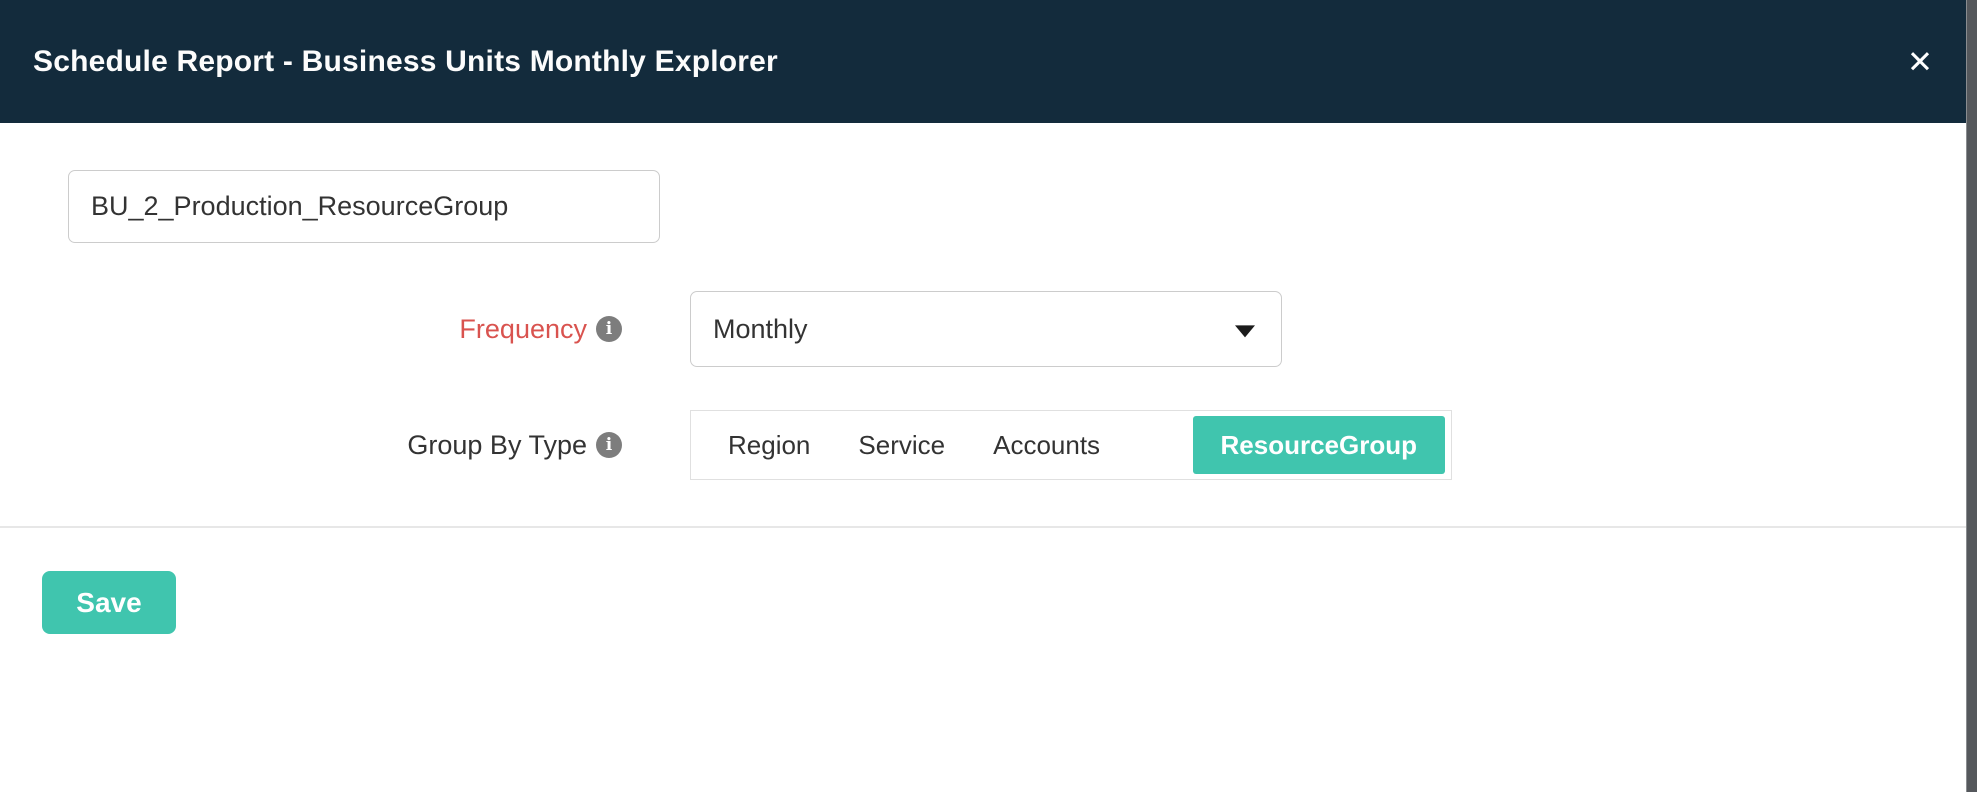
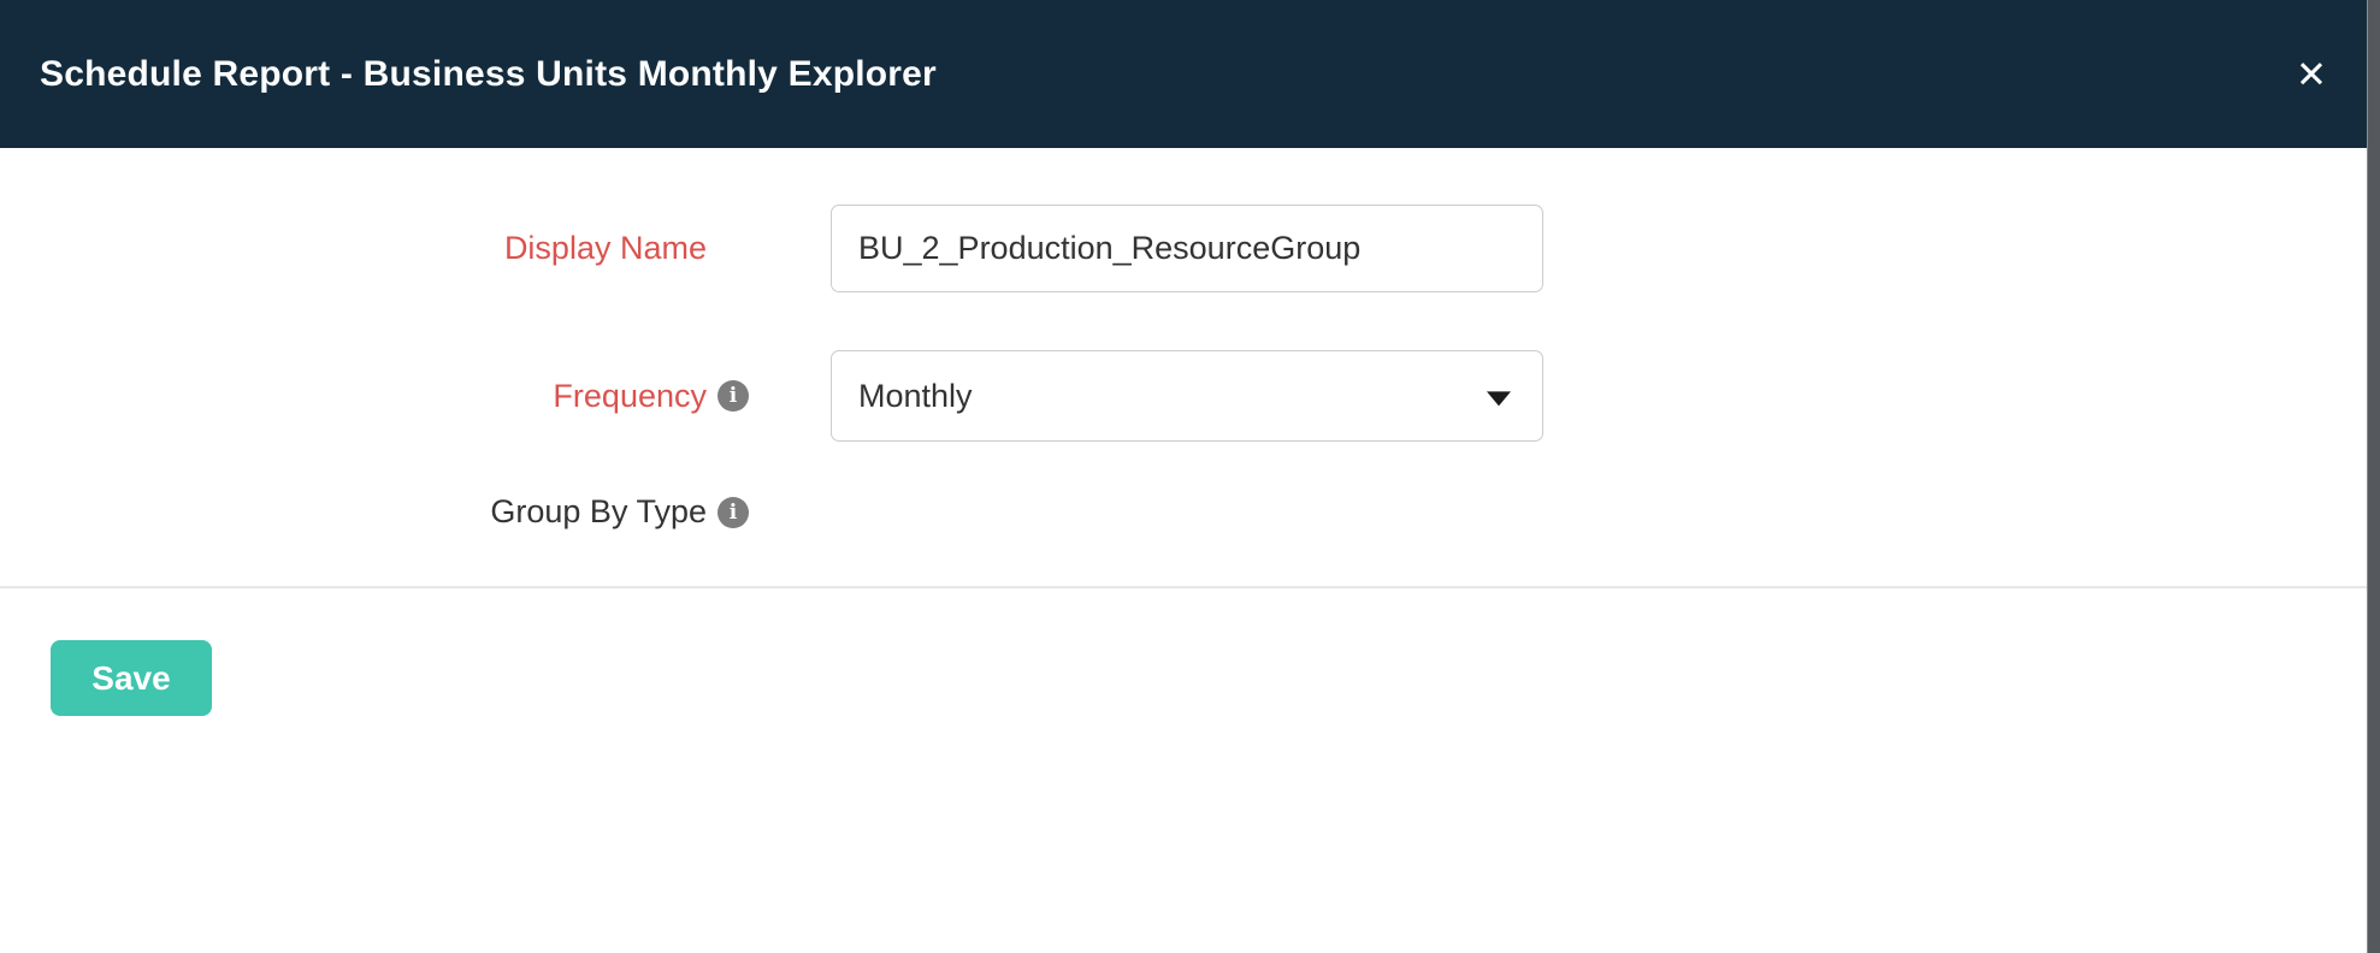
  Schedule Report - Business Units Monthly Explorer
  ✕
+ Display Name
  BU_2_Production_ResourceGroup
  Frequency
  i
  Monthly
  Group By Type
  i
- Region
- Service
- Accounts
- ResourceGroup
  Save
